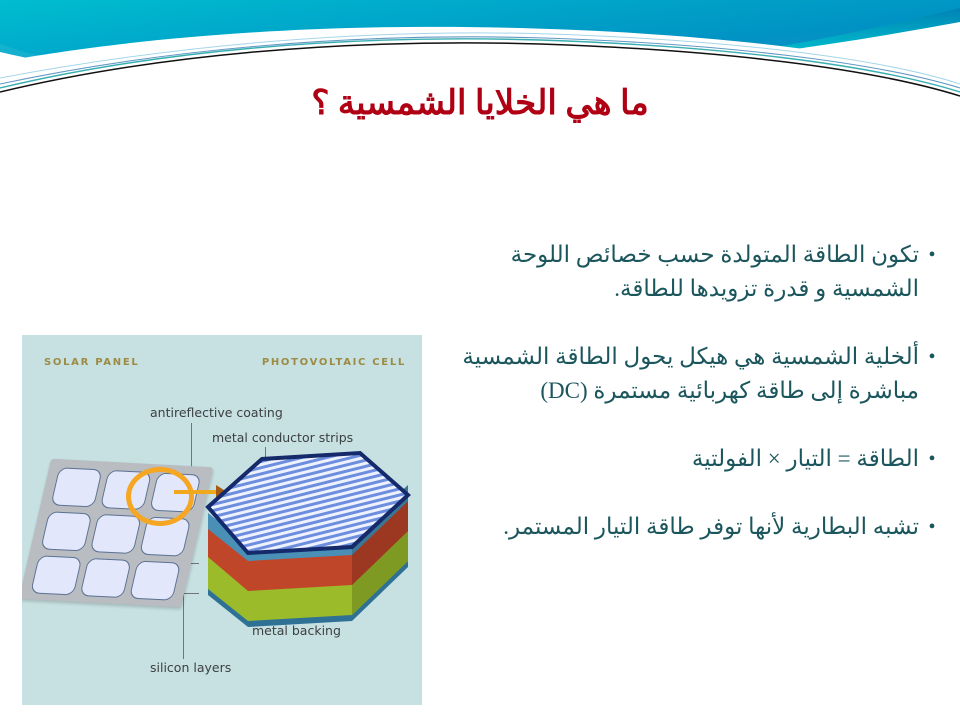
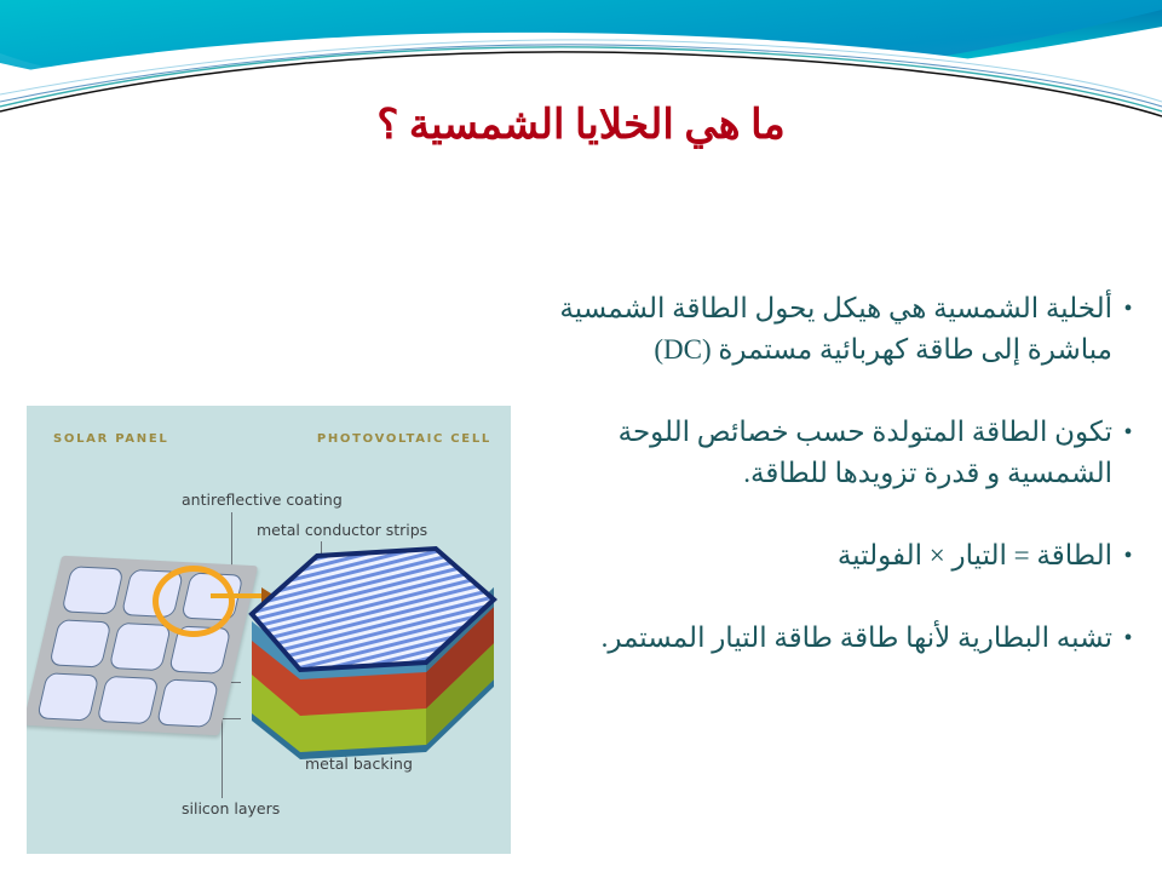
  ما هي الخلايا الشمسية ؟
  SOLAR PANEL
  PHOTOVOLTAIC CELL
  antireflective coating
  metal conductor strips
  metal backing
  silicon layers
  •
- تكون الطاقة المتولدة حسب خصائص اللوحة الشمسية و قدرة تزويدها للطاقة.
+ ألخلية الشمسية هي هيكل يحول الطاقة الشمسية مباشرة إلى طاقة كهربائية مستمرة (DC)
  •
- ألخلية الشمسية هي هيكل يحول الطاقة الشمسية مباشرة إلى طاقة كهربائية مستمرة (DC)
+ تكون الطاقة المتولدة حسب خصائص اللوحة الشمسية و قدرة تزويدها للطاقة.
  •
  الطاقة = التيار × الفولتية
  •
- تشبه البطارية لأنها توفر طاقة التيار المستمر.
+ تشبه البطارية لأنها طاقة طاقة التيار المستمر.
